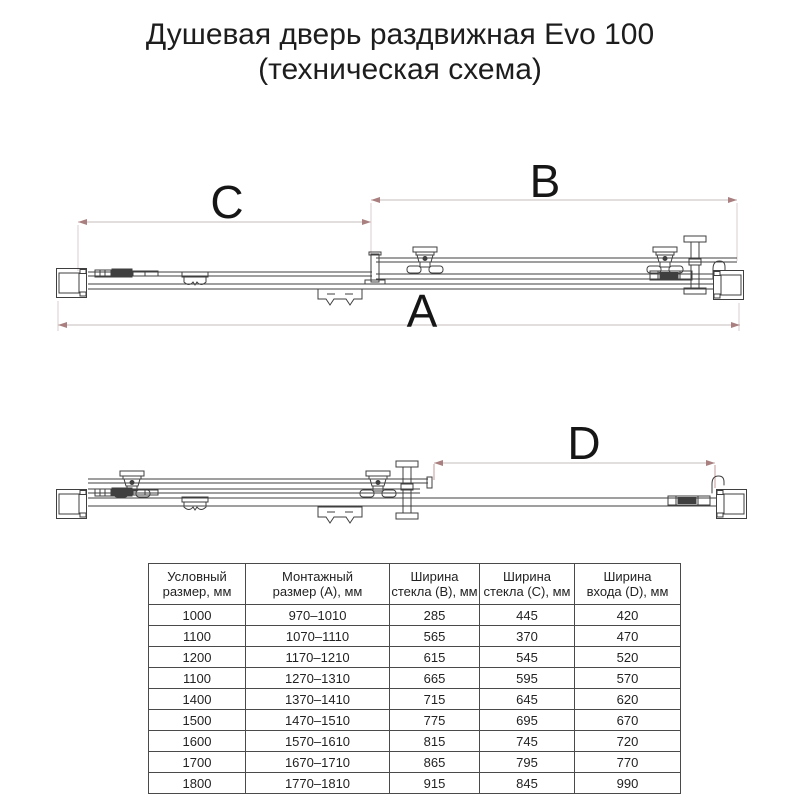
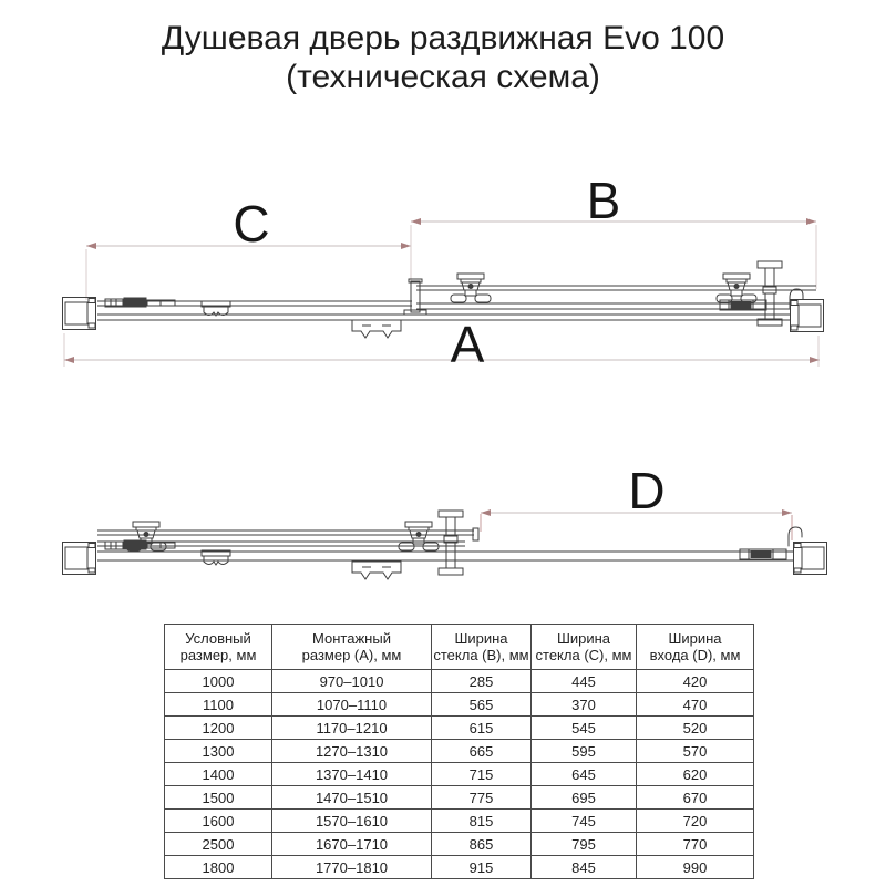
  Душевая дверь раздвижная Evo 100
  (техническая схема)
  C
  B
  A
  D
  Условный размер, мм	Монтажный размер (A), мм	Ширина стекла (B), мм	Ширина стекла (C), мм	Ширина входа (D), мм
  1000	970–1010	285	445	420
  1100	1070–1110	565	370	470
  1200	1170–1210	615	545	520
- 1100	1270–1310	665	595	570
+ 1300	1270–1310	665	595	570
  1400	1370–1410	715	645	620
  1500	1470–1510	775	695	670
  1600	1570–1610	815	745	720
- 1700	1670–1710	865	795	770
+ 2500	1670–1710	865	795	770
  1800	1770–1810	915	845	990
